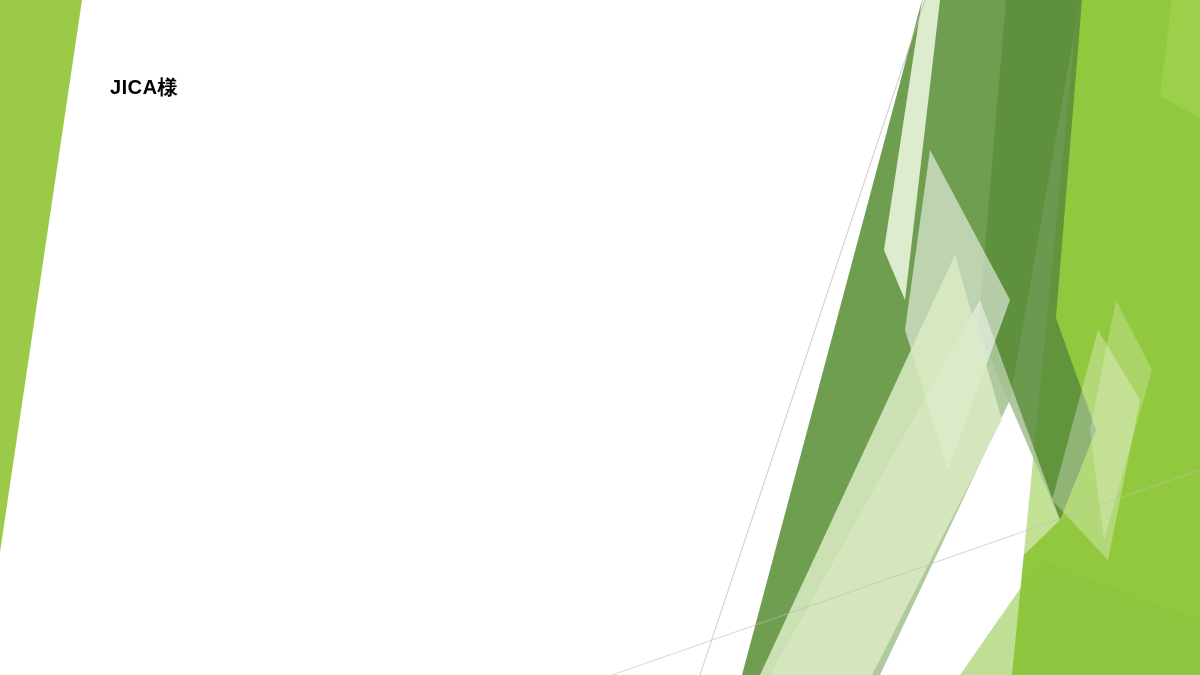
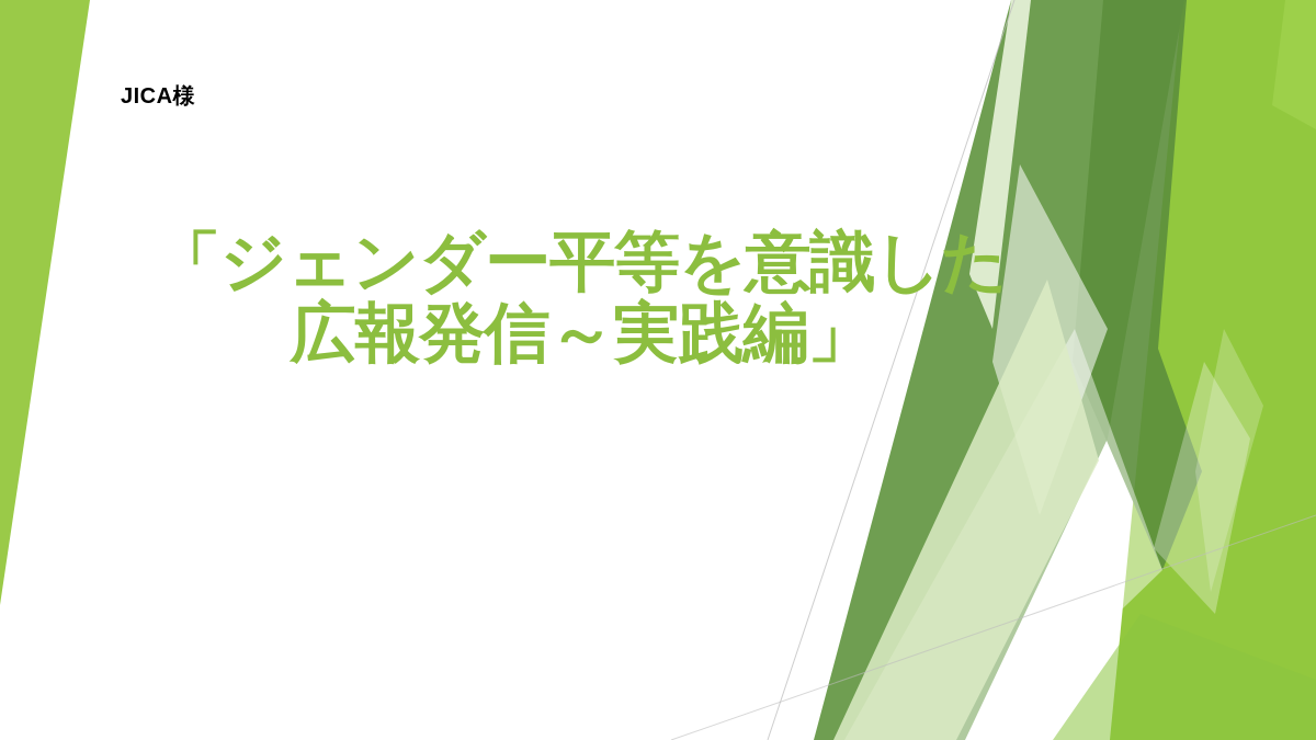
  JICA様
+ 「ジェンダー平等を意識した
+ 広報発信～実践編」
